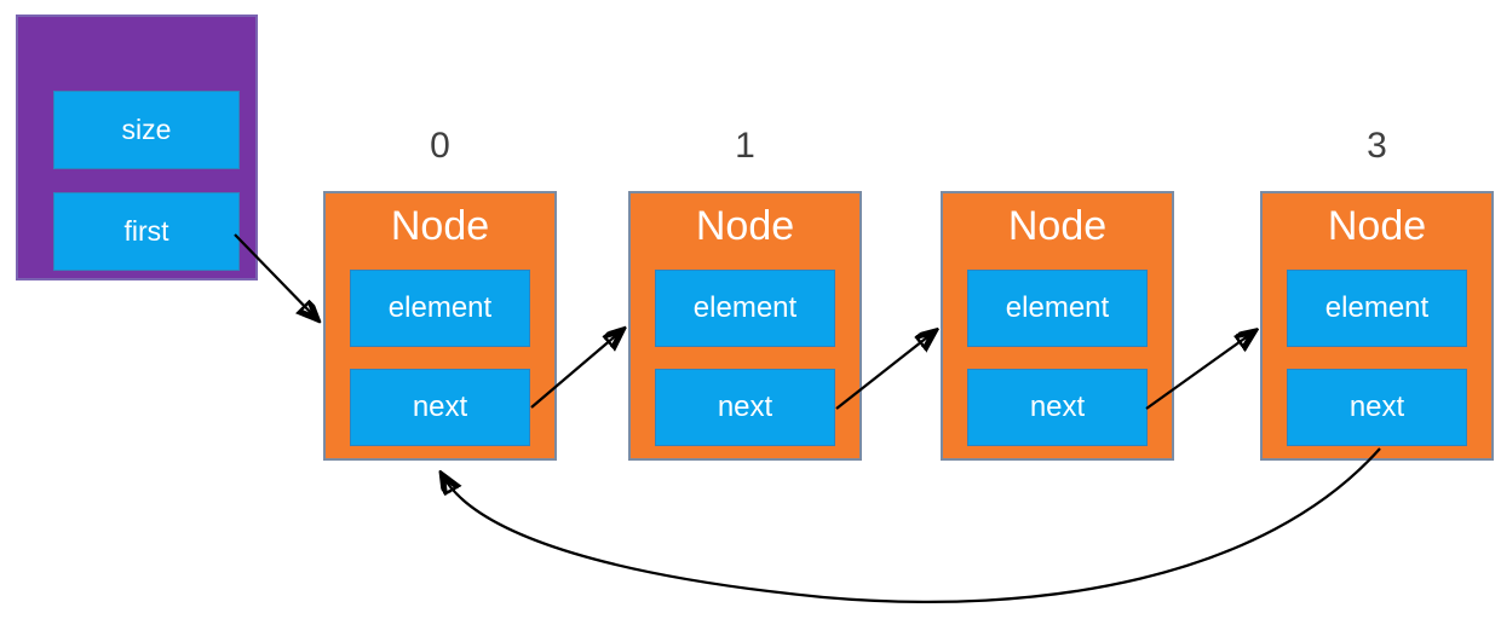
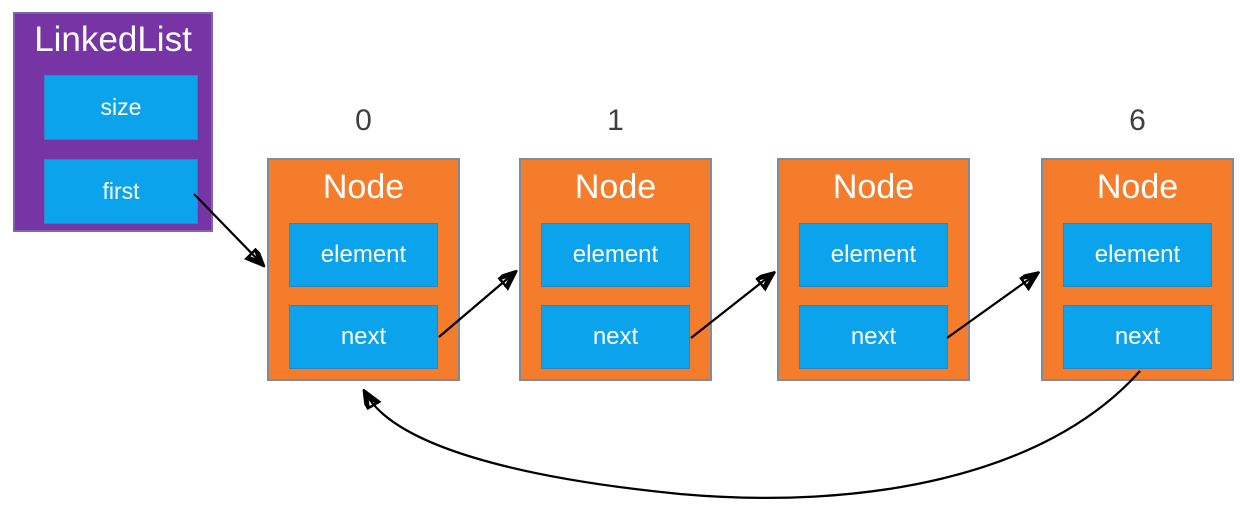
+ LinkedList
  size
  first
  0
  1
- 3
+ 6
  Node
  element
  next
  Node
  element
  next
  Node
  element
  next
  Node
  element
  next
